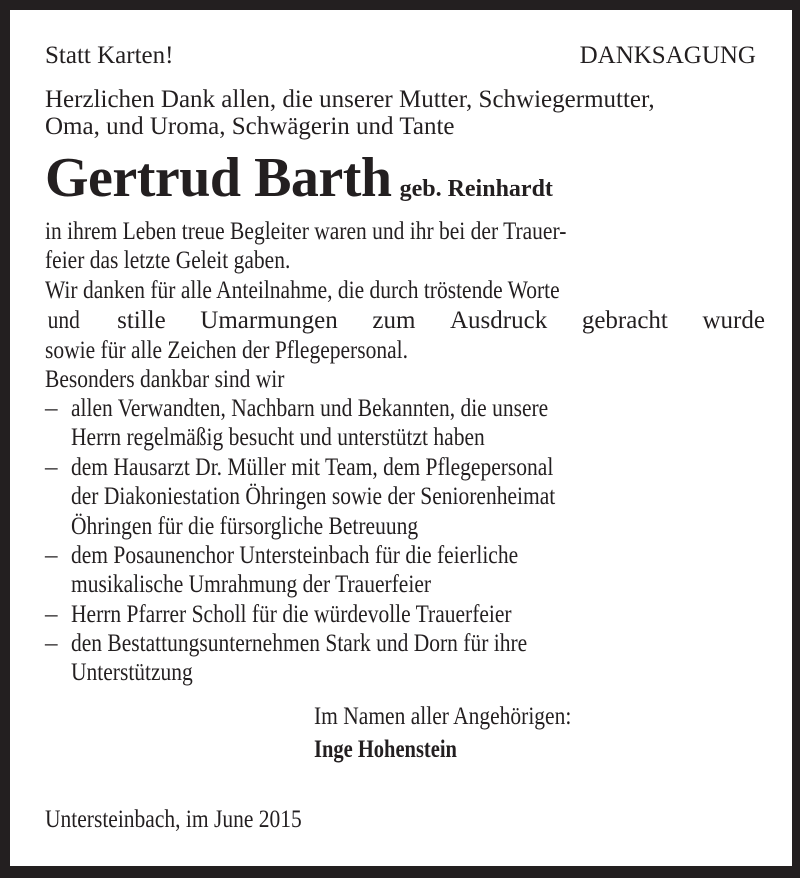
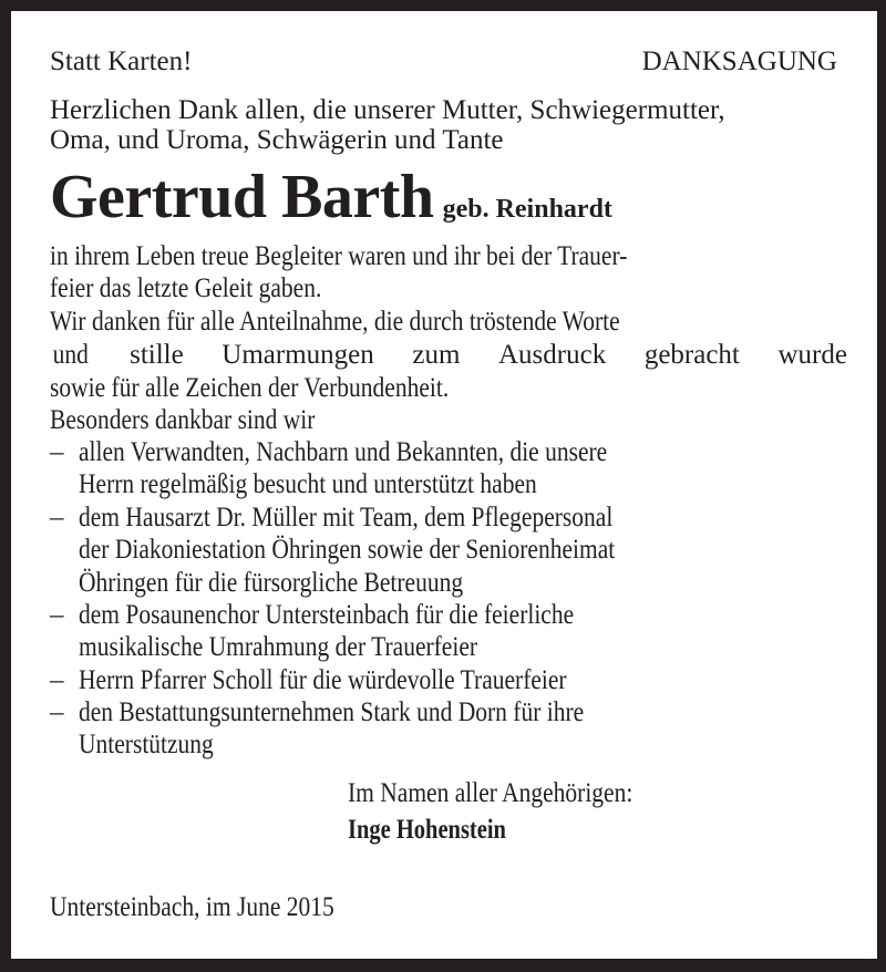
  Statt Karten!
  DANKSAGUNG
  Herzlichen Dank allen, die unserer Mutter, Schwiegermutter,
  Oma, und Uroma, Schwägerin und Tante
  Gertrud Barth geb. Reinhardt
  in ihrem Leben treue Begleiter waren und ihr bei der Trauer-
  feier das letzte Geleit gaben.
  Wir danken für alle Anteilnahme, die durch tröstende Worte
  und
  stille
  Umarmungen
  zum
  Ausdruck
  gebracht
  wurde
- sowie für alle Zeichen der Pflegepersonal.
+ sowie für alle Zeichen der Verbundenheit.
  Besonders dankbar sind wir
  –
  allen Verwandten, Nachbarn und Bekannten, die unsere
  Herrn regelmäßig besucht und unterstützt haben
  –
  dem Hausarzt Dr. Müller mit Team, dem Pflegepersonal
  der Diakoniestation Öhringen sowie der Seniorenheimat
  Öhringen für die fürsorgliche Betreuung
  –
  dem Posaunenchor Untersteinbach für die feierliche
  musikalische Umrahmung der Trauerfeier
  –
  Herrn Pfarrer Scholl für die würdevolle Trauerfeier
  –
  den Bestattungsunternehmen Stark und Dorn für ihre
  Unterstützung
  Im Namen aller Angehörigen:
  Inge Hohenstein
  Untersteinbach, im June 2015
